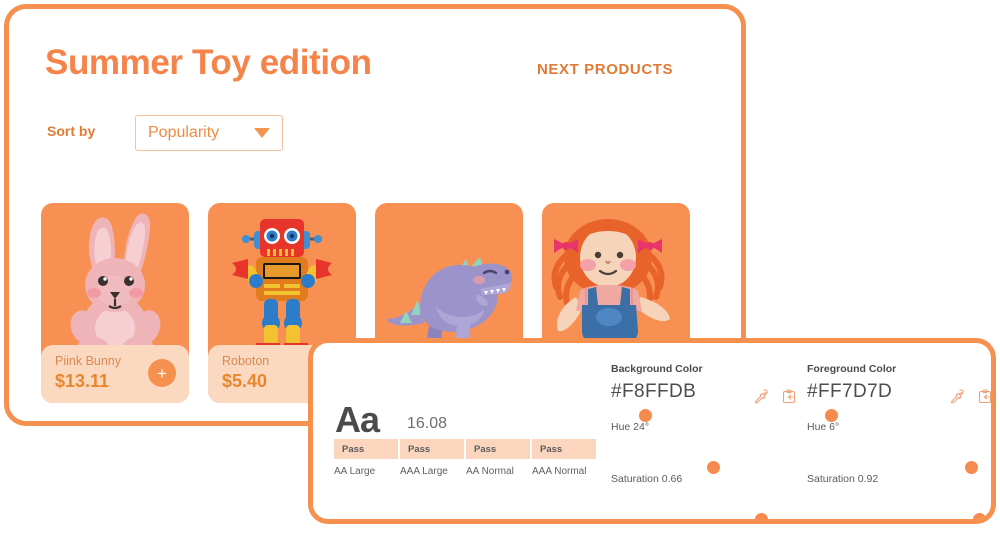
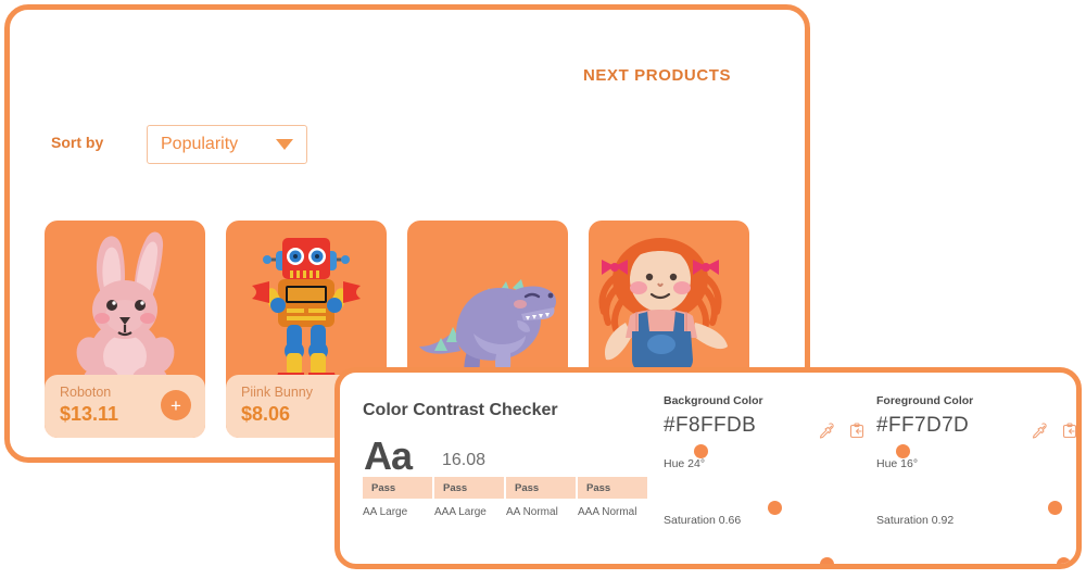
- Summer Toy edition
  NEXT PRODUCTS
  Sort by
  Popularity
- Piink Bunny
+ Roboton
  $13.11
  +
- Roboton
+ Piink Bunny
- $5.40
+ $8.06
+ Color Contrast Checker
  Aa
  16.08
  Pass
  AA Large
  Pass
  AAA Large
  Pass
  AA Normal
  Pass
  AAA Normal
  Background Color
  #F8FFDB
  Hue 24°
  Saturation 0.66
  Foreground Color
  #FF7D7D
- Hue 6°
+ Hue 16°
  Saturation 0.92
